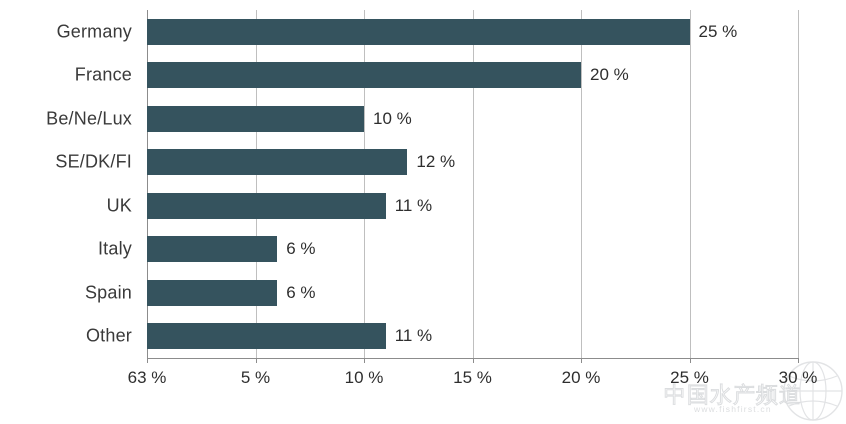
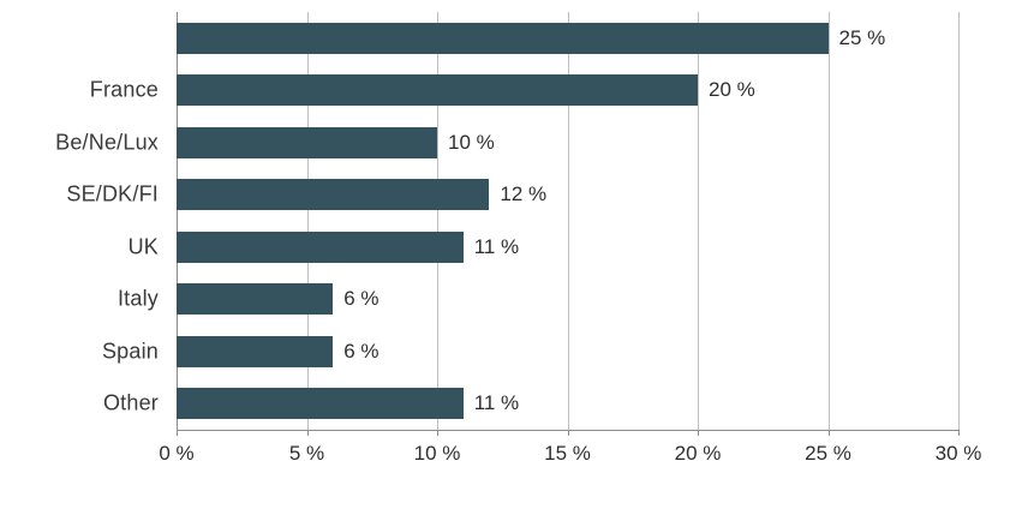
- Germany
  France
  Be/Ne/Lux
  SE/DK/FI
  UK
  Italy
  Spain
  Other
  25 %
  20 %
  10 %
  12 %
  11 %
  6 %
  6 %
  11 %
- 中国水产频道
- www.fishfirst.cn
- 63 %
+ 0 %
  5 %
  10 %
  15 %
  20 %
  25 %
  30 %
